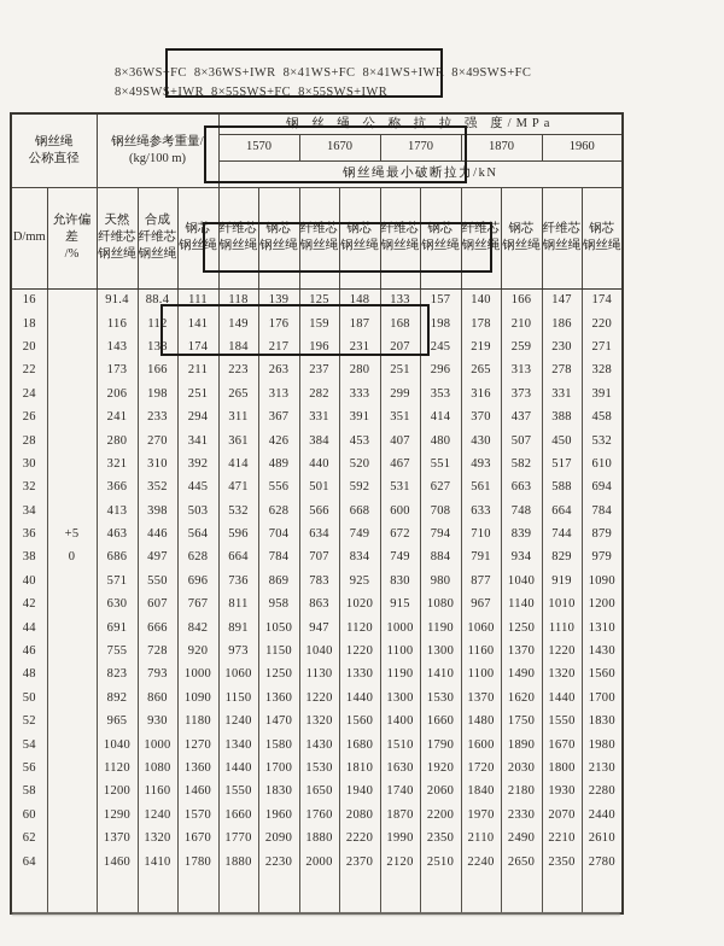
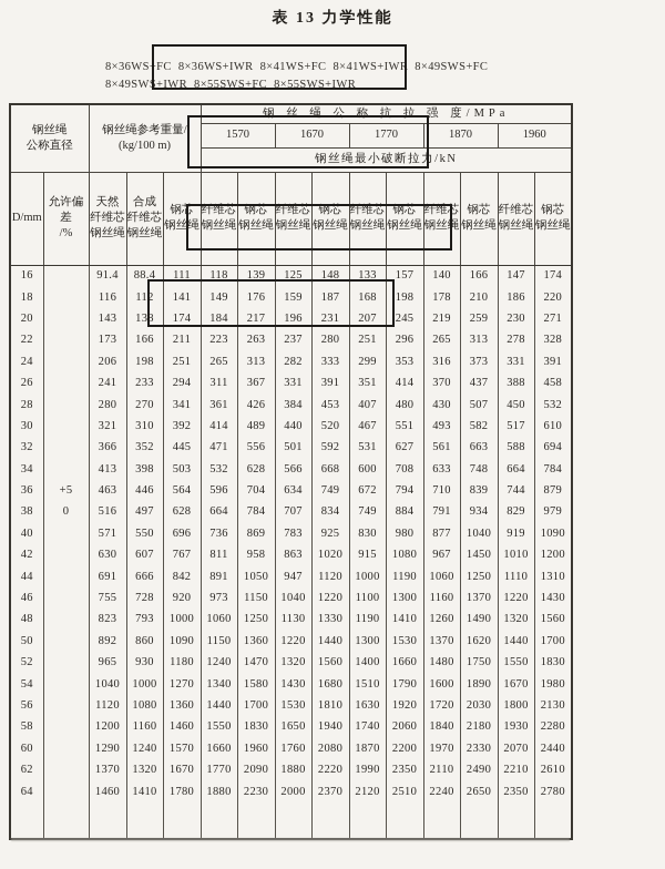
+ 表 13 力学性能
  8×36WS+FC 8×36WS+IWR 8×41WS+FC 8×41WS+IWR 8×49SWS+FC
  8×49SWS+IWR 8×55SWS+FC 8×55SWS+IWR
  钢丝绳 公称直径	钢丝绳参考重量/ (kg/100 m)	钢 丝 绳 公 称 抗 拉 强 度/MPa
  1570	1670	1770	1870	1960
  钢丝绳最小破断拉力/kN
  D/mm	允许偏差 /%	天然 纤维芯 钢丝绳	合成 纤维芯 钢丝绳	钢芯 钢丝绳	纤维芯 钢丝绳	钢芯 钢丝绳	纤维芯 钢丝绳	钢芯 钢丝绳	纤维芯 钢丝绳	钢芯 钢丝绳	纤维芯 钢丝绳	钢芯 钢丝绳	纤维芯 钢丝绳	钢芯 钢丝绳
  16		91.4	88.4	111	118	139	125	148	133	157	140	166	147	174
  18		116	112	141	149	176	159	187	168	198	178	210	186	220
  20		143	138	174	184	217	196	231	207	245	219	259	230	271
  22		173	166	211	223	263	237	280	251	296	265	313	278	328
  24		206	198	251	265	313	282	333	299	353	316	373	331	391
  26		241	233	294	311	367	331	391	351	414	370	437	388	458
  28		280	270	341	361	426	384	453	407	480	430	507	450	532
  30		321	310	392	414	489	440	520	467	551	493	582	517	610
  32		366	352	445	471	556	501	592	531	627	561	663	588	694
  34		413	398	503	532	628	566	668	600	708	633	748	664	784
  36	+5	463	446	564	596	704	634	749	672	794	710	839	744	879
- 38	0	686	497	628	664	784	707	834	749	884	791	934	829	979
+ 38	0	516	497	628	664	784	707	834	749	884	791	934	829	979
  40		571	550	696	736	869	783	925	830	980	877	1040	919	1090
- 42		630	607	767	811	958	863	1020	915	1080	967	1140	1010	1200
+ 42		630	607	767	811	958	863	1020	915	1080	967	1450	1010	1200
  44		691	666	842	891	1050	947	1120	1000	1190	1060	1250	1110	1310
  46		755	728	920	973	1150	1040	1220	1100	1300	1160	1370	1220	1430
- 48		823	793	1000	1060	1250	1130	1330	1190	1410	1100	1490	1320	1560
+ 48		823	793	1000	1060	1250	1130	1330	1190	1410	1260	1490	1320	1560
  50		892	860	1090	1150	1360	1220	1440	1300	1530	1370	1620	1440	1700
  52		965	930	1180	1240	1470	1320	1560	1400	1660	1480	1750	1550	1830
  54		1040	1000	1270	1340	1580	1430	1680	1510	1790	1600	1890	1670	1980
  56		1120	1080	1360	1440	1700	1530	1810	1630	1920	1720	2030	1800	2130
  58		1200	1160	1460	1550	1830	1650	1940	1740	2060	1840	2180	1930	2280
  60		1290	1240	1570	1660	1960	1760	2080	1870	2200	1970	2330	2070	2440
  62		1370	1320	1670	1770	2090	1880	2220	1990	2350	2110	2490	2210	2610
  64		1460	1410	1780	1880	2230	2000	2370	2120	2510	2240	2650	2350	2780
